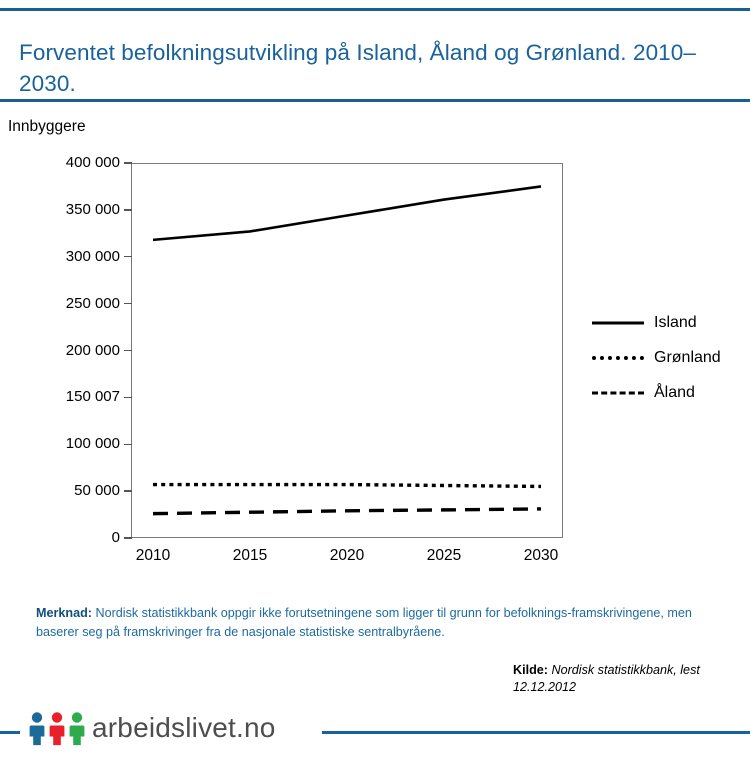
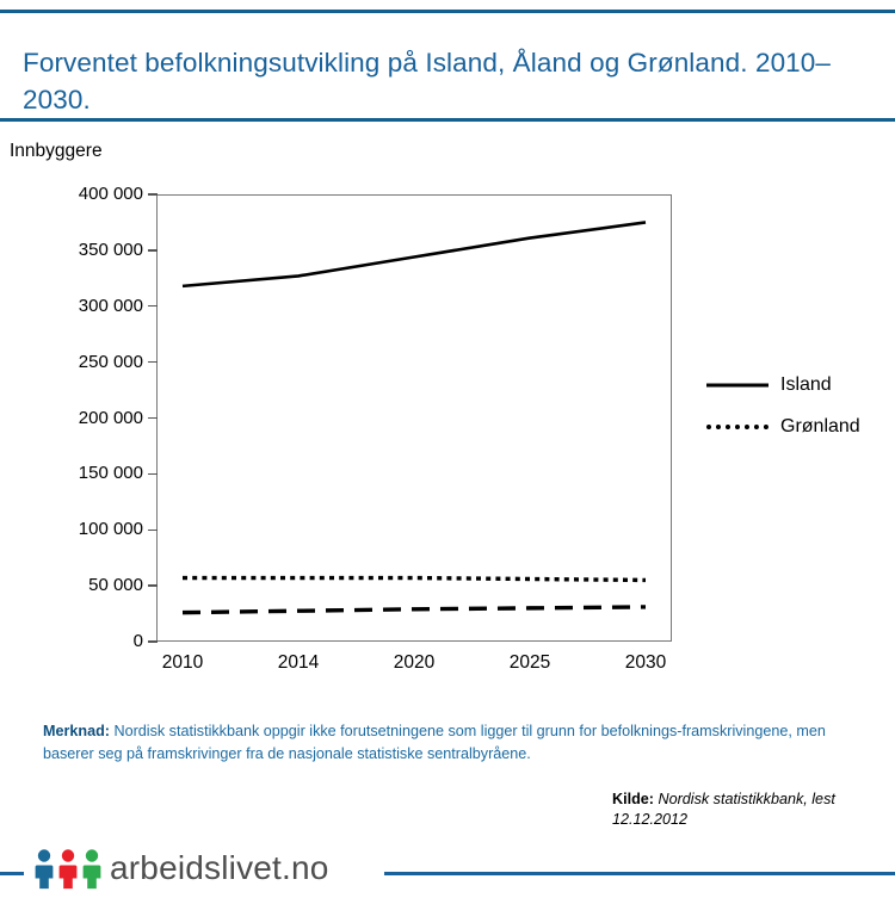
  Forventet befolkningsutvikling på Island, Åland og Grønland. 2010–2030.
  Innbyggere
  400 000
  350 000
  300 000
  250 000
  200 000
- 150 007
+ 150 000
  100 000
  50 000
  0
  2010
- 2015
+ 2014
  2020
  2025
  2030
  Island
  Grønland
- Åland
  Merknad: Nordisk statistikkbank oppgir ikke forutsetningene som ligger til grunn for befolknings-framskrivingene, men baserer seg på framskrivinger fra de nasjonale statistiske sentralbyråene.
  Kilde: Nordisk statistikkbank, lest 12.12.2012
  arbeidslivet.no
